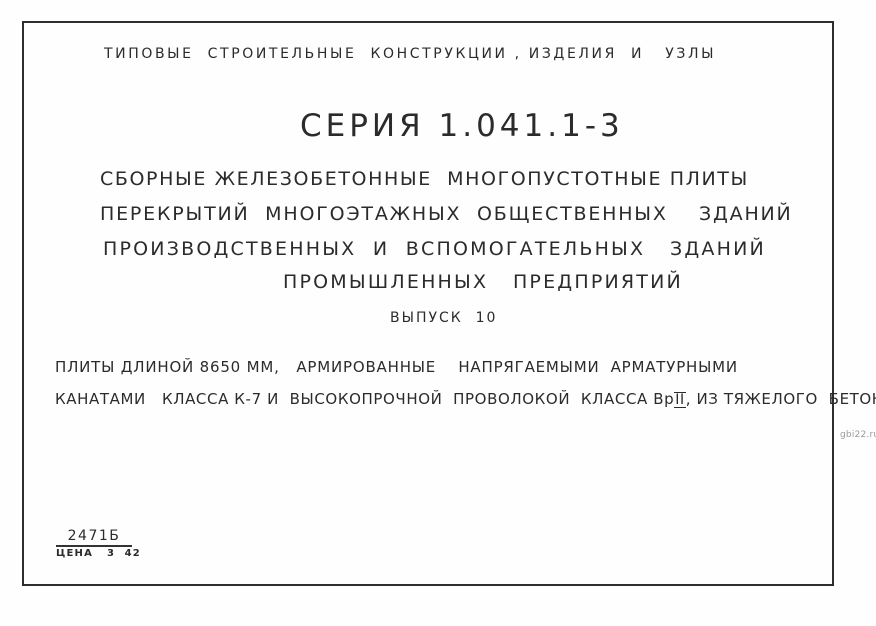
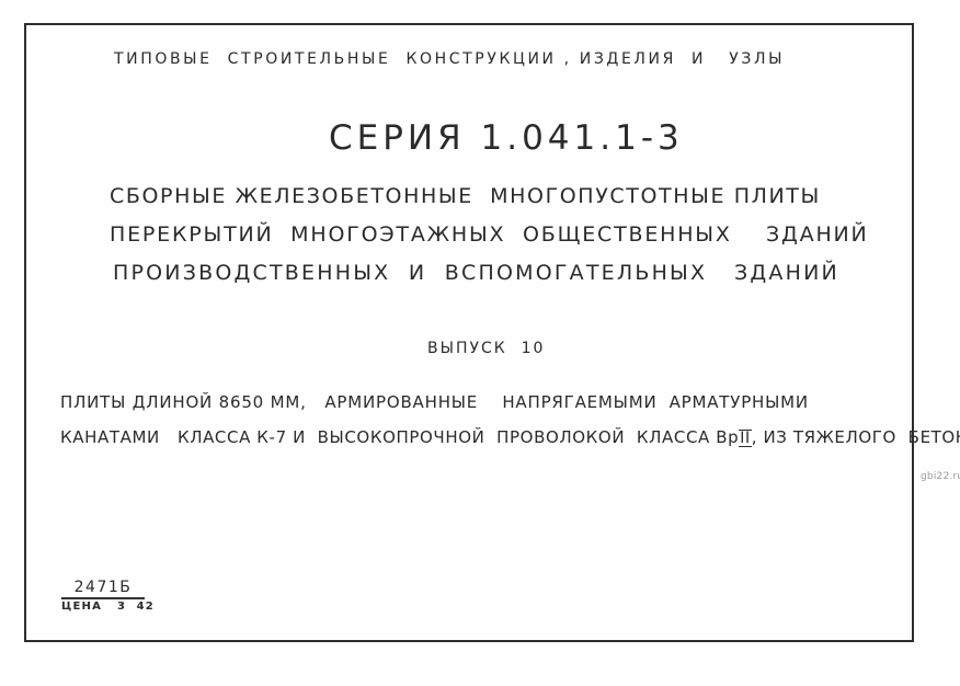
  ТИПОВЫЕ СТРОИТЕЛЬНЫЕ КОНСТРУКЦИИ , ИЗДЕЛИЯ И УЗЛЫ
  СЕРИЯ 1.041.1-3
  СБОРНЫЕ ЖЕЛЕЗОБЕТОННЫЕ МНОГОПУСТОТНЫЕ ПЛИТЫ
  ПЕРЕКРЫТИЙ МНОГОЭТАЖНЫХ ОБЩЕСТВЕННЫХ ЗДАНИЙ
  ПРОИЗВОДСТВЕННЫХ И ВСПОМОГАТЕЛЬНЫХ ЗДАНИЙ
- ПРОМЫШЛЕННЫХ ПРЕДПРИЯТИЙ
  ВЫПУСК 10
  ПЛИТЫ ДЛИНОЙ 8650 ММ, АРМИРОВАННЫЕ НАПРЯГАЕМЫМИ АРМАТУРНЫМИ
  КАНАТАМИ КЛАССА К-7 И ВЫСОКОПРОЧНОЙ ПРОВОЛОКОЙ КЛАССА ВрII, ИЗ ТЯЖЕЛОГО БЕТО
  gbi22.r
  2471Б
  ЦЕНА 3 42
